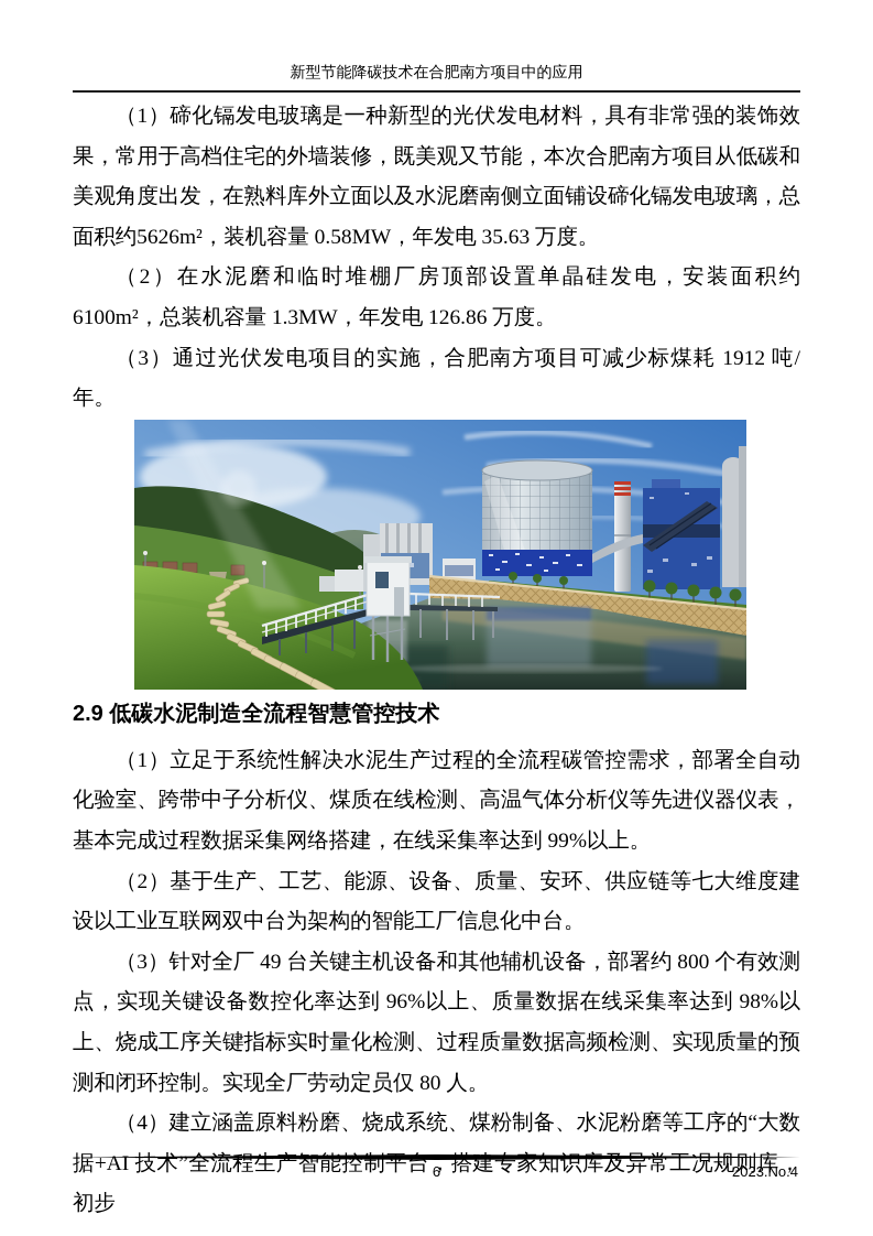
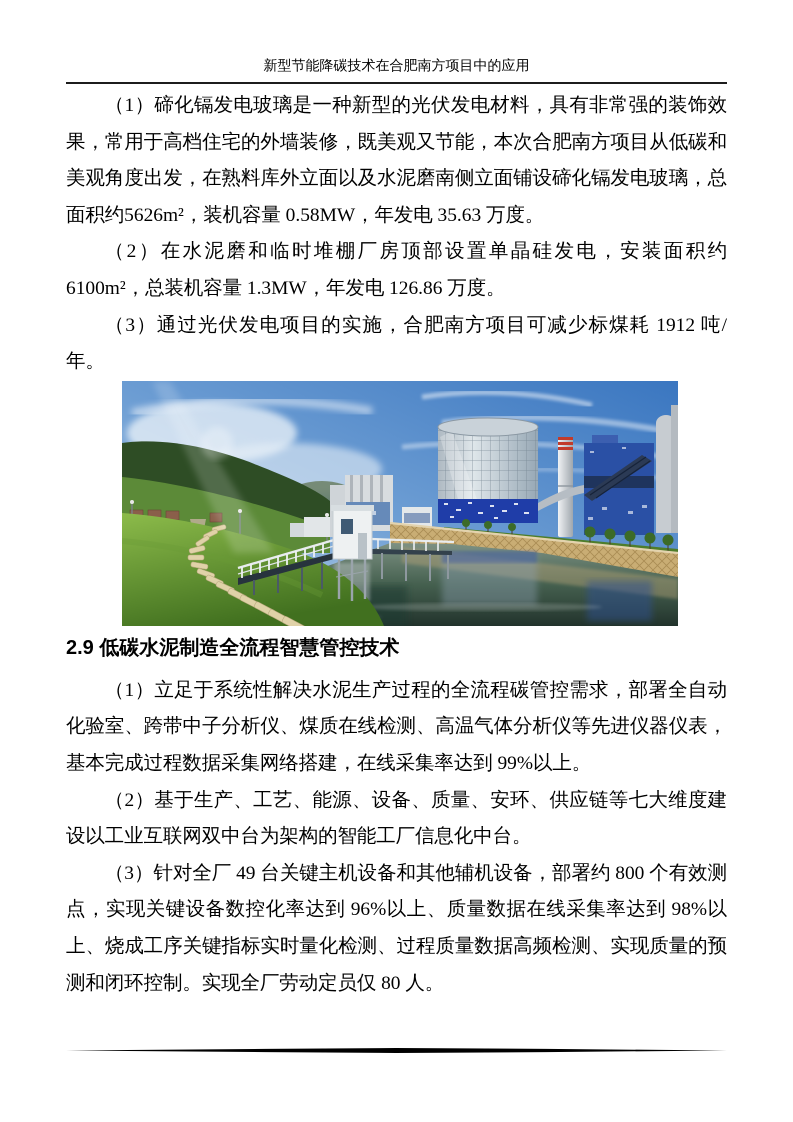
  新型节能降碳技术在合肥南方项目中的应用
  （1）碲化镉发电玻璃是一种新型的光伏发电材料，具有非常强的装饰效果，常用于高档住宅的外墙装修，既美观又节能，本次合肥南方项目从低碳和美观角度出发，在熟料库外立面以及水泥磨南侧立面铺设碲化镉发电玻璃，总面积约5626m²，装机容量 0.58MW，年发电 35.63 万度。
  （2）在水泥磨和临时堆棚厂房顶部设置单晶硅发电，安装面积约 6100m²，总装机容量 1.3MW，年发电 126.86 万度。
  （3）通过光伏发电项目的实施，合肥南方项目可减少标煤耗 1912 吨/年。
  2.9 低碳水泥制造全流程智慧管控技术
  （1）立足于系统性解决水泥生产过程的全流程碳管控需求，部署全自动化验室、跨带中子分析仪、煤质在线检测、高温气体分析仪等先进仪器仪表，基本完成过程数据采集网络搭建，在线采集率达到 99%以上。
  （2）基于生产、工艺、能源、设备、质量、安环、供应链等七大维度建设以工业互联网双中台为架构的智能工厂信息化中台。
  （3）针对全厂 49 台关键主机设备和其他辅机设备，部署约 800 个有效测点，实现关键设备数控化率达到 96%以上、质量数据在线采集率达到 98%以上、烧成工序关键指标实时量化检测、过程质量数据高频检测、实现质量的预测和闭环控制。实现全厂劳动定员仅 80 人。
- （4）建立涵盖原料粉磨、烧成系统、煤粉制备、水泥粉磨等工序的“大数据+AI 技术”全流程生产智能控制平台，搭建专家知识库及异常工况规则库，初步
- 6
- 2023.No.4
